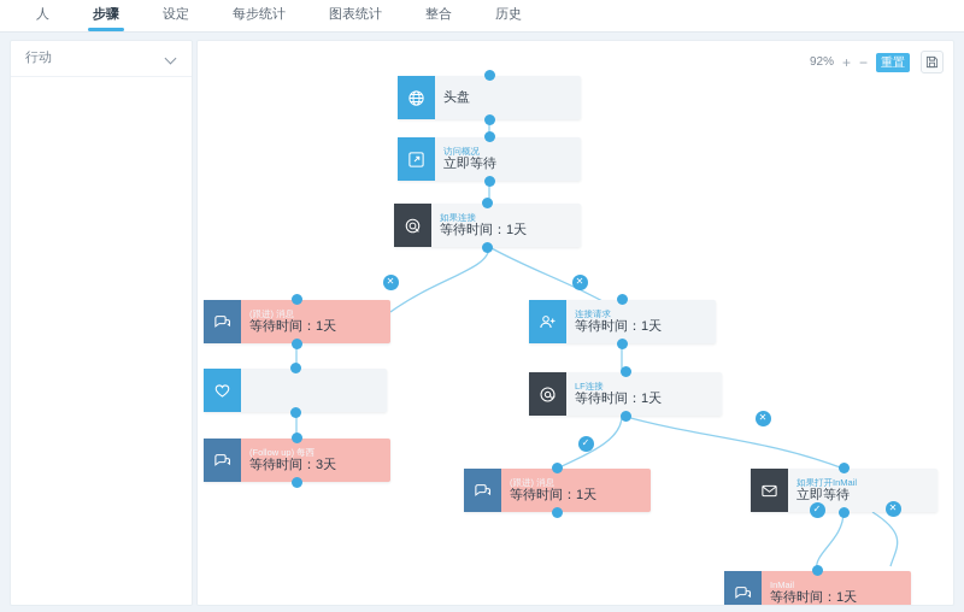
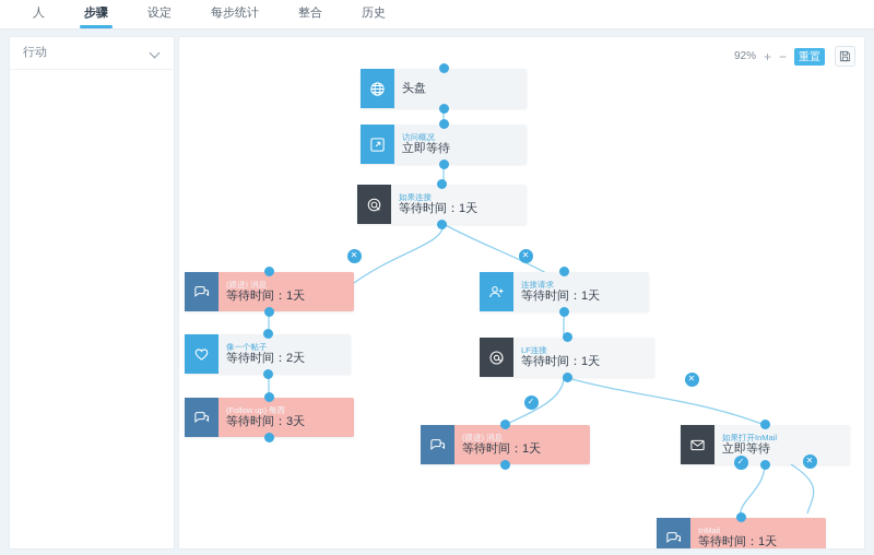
  人
  步骤
  设定
  每步统计
- 图表统计
  整合
  历史
  行动
  92%
  +
  −
  重置
  头盘
  访问概况
  立即等待
  如果连接
  等待时间：1天
  (跟进) 消息
  等待时间：1天
+ 像一个帖子
+ 等待时间：2天
  (Follow up) 每西
  等待时间：3天
  连接请求
  等待时间：1天
  LF连接
  等待时间：1天
  (跟进) 消息
  等待时间：1天
  如果打开InMail
  立即等待
  InMail
  等待时间：1天
  ✕
  ✕
  ✓
  ✕
  ✓
  ✕
